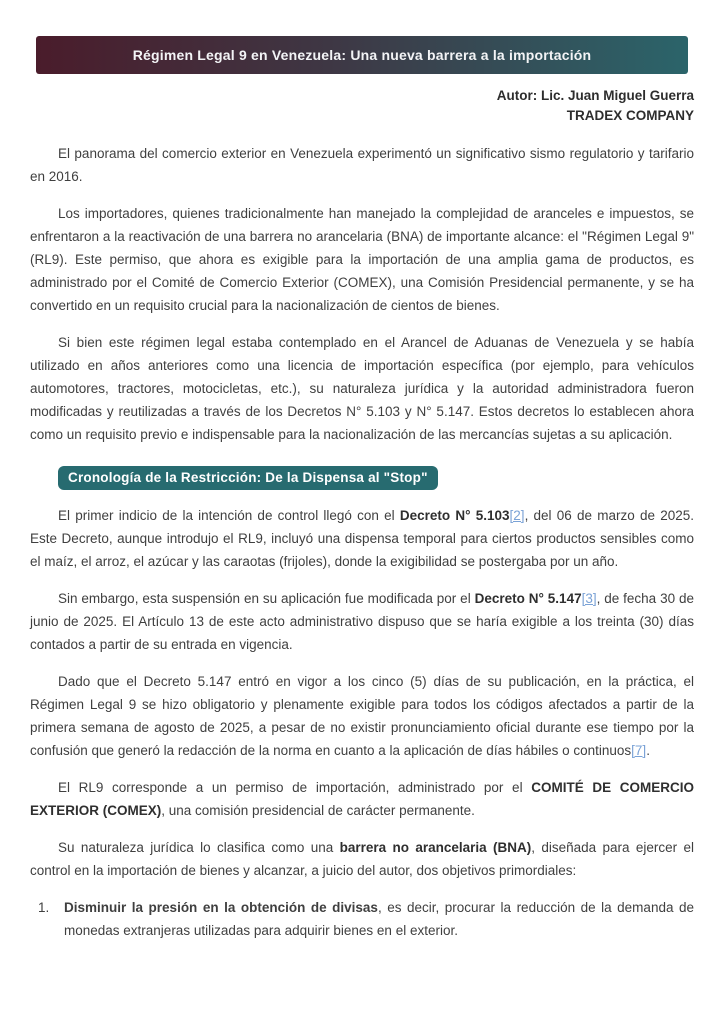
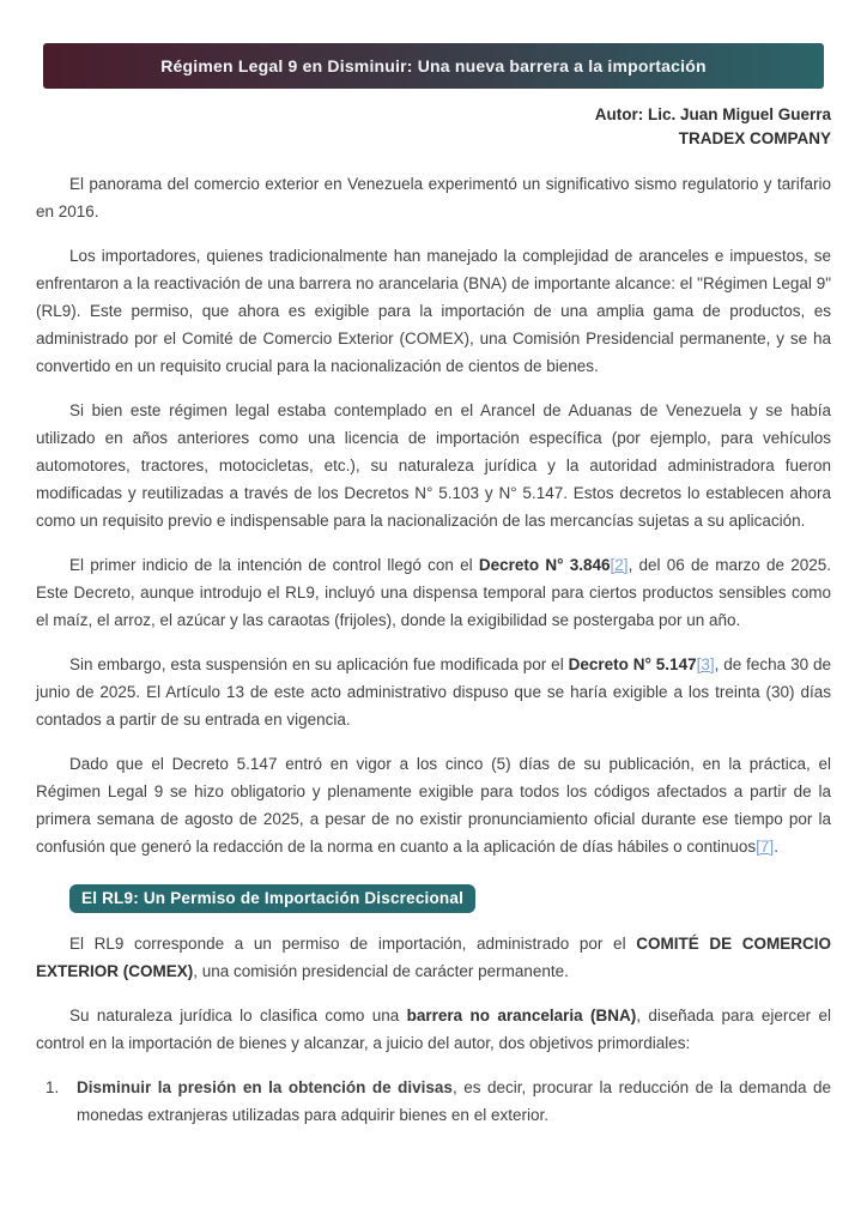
- Régimen Legal 9 en Venezuela: Una nueva barrera a la importación
+ Régimen Legal 9 en Disminuir: Una nueva barrera a la importación
  Autor: Lic. Juan Miguel Guerra
  TRADEX COMPANY
  El panorama del comercio exterior en Venezuela experimentó un significativo sismo regulatorio y tarifario en 2016.
  Los importadores, quienes tradicionalmente han manejado la complejidad de aranceles e impuestos, se enfrentaron a la reactivación de una barrera no arancelaria (BNA) de importante alcance: el "Régimen Legal 9" (RL9). Este permiso, que ahora es exigible para la importación de una amplia gama de productos, es administrado por el Comité de Comercio Exterior (COMEX), una Comisión Presidencial permanente, y se ha convertido en un requisito crucial para la nacionalización de cientos de bienes.
  Si bien este régimen legal estaba contemplado en el Arancel de Aduanas de Venezuela y se había utilizado en años anteriores como una licencia de importación específica (por ejemplo, para vehículos automotores, tractores, motocicletas, etc.), su naturaleza jurídica y la autoridad administradora fueron modificadas y reutilizadas a través de los Decretos N° 5.103 y N° 5.147. Estos decretos lo establecen ahora como un requisito previo e indispensable para la nacionalización de las mercancías sujetas a su aplicación.
- Cronología de la Restricción: De la Dispensa al "Stop"
- El primer indicio de la intención de control llegó con el Decreto N° 5.103[2], del 06 de marzo de 2025. Este Decreto, aunque introdujo el RL9, incluyó una dispensa temporal para ciertos productos sensibles como el maíz, el arroz, el azúcar y las caraotas (frijoles), donde la exigibilidad se postergaba por un año.
+ El primer indicio de la intención de control llegó con el Decreto N° 3.846[2], del 06 de marzo de 2025. Este Decreto, aunque introdujo el RL9, incluyó una dispensa temporal para ciertos productos sensibles como el maíz, el arroz, el azúcar y las caraotas (frijoles), donde la exigibilidad se postergaba por un año.
  Sin embargo, esta suspensión en su aplicación fue modificada por el Decreto N° 5.147[3], de fecha 30 de junio de 2025. El Artículo 13 de este acto administrativo dispuso que se haría exigible a los treinta (30) días contados a partir de su entrada en vigencia.
  Dado que el Decreto 5.147 entró en vigor a los cinco (5) días de su publicación, en la práctica, el Régimen Legal 9 se hizo obligatorio y plenamente exigible para todos los códigos afectados a partir de la primera semana de agosto de 2025, a pesar de no existir pronunciamiento oficial durante ese tiempo por la confusión que generó la redacción de la norma en cuanto a la aplicación de días hábiles o continuos[7].
+ El RL9: Un Permiso de Importación Discrecional
  El RL9 corresponde a un permiso de importación, administrado por el COMITÉ DE COMERCIO EXTERIOR (COMEX), una comisión presidencial de carácter permanente.
  Su naturaleza jurídica lo clasifica como una barrera no arancelaria (BNA), diseñada para ejercer el control en la importación de bienes y alcanzar, a juicio del autor, dos objetivos primordiales:
  1.
  Disminuir la presión en la obtención de divisas, es decir, procurar la reducción de la demanda de monedas extranjeras utilizadas para adquirir bienes en el exterior.
